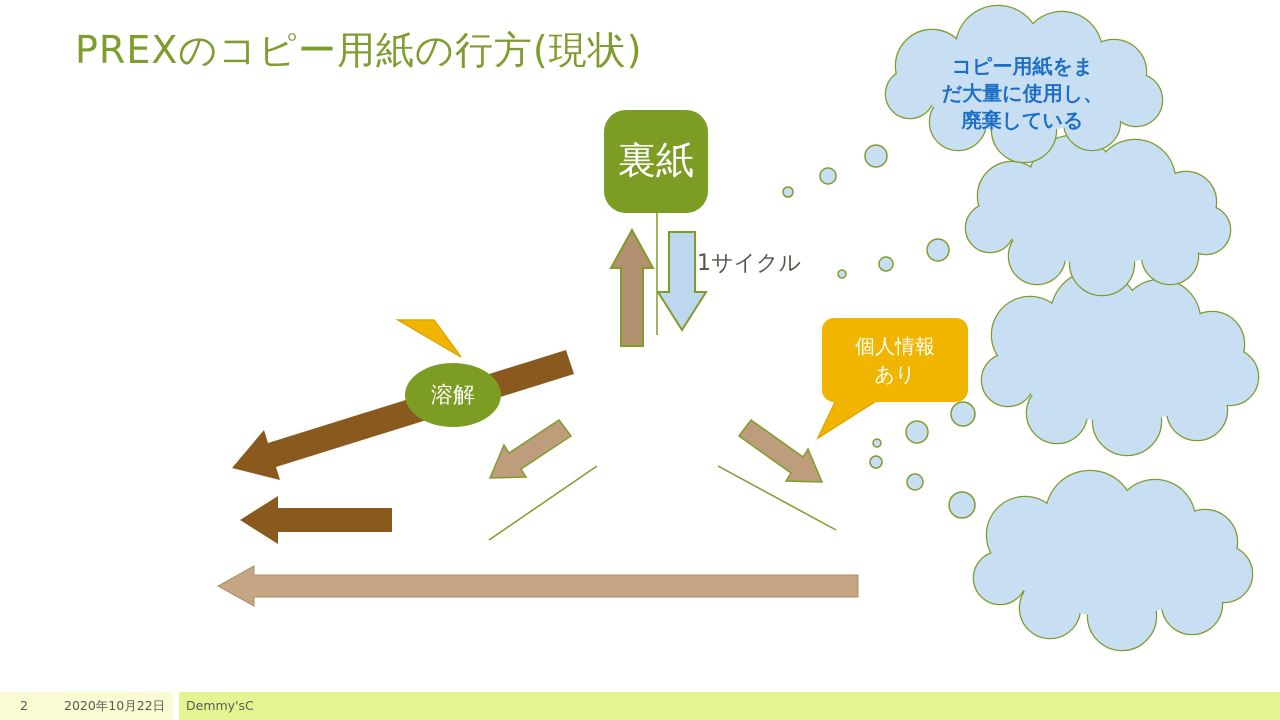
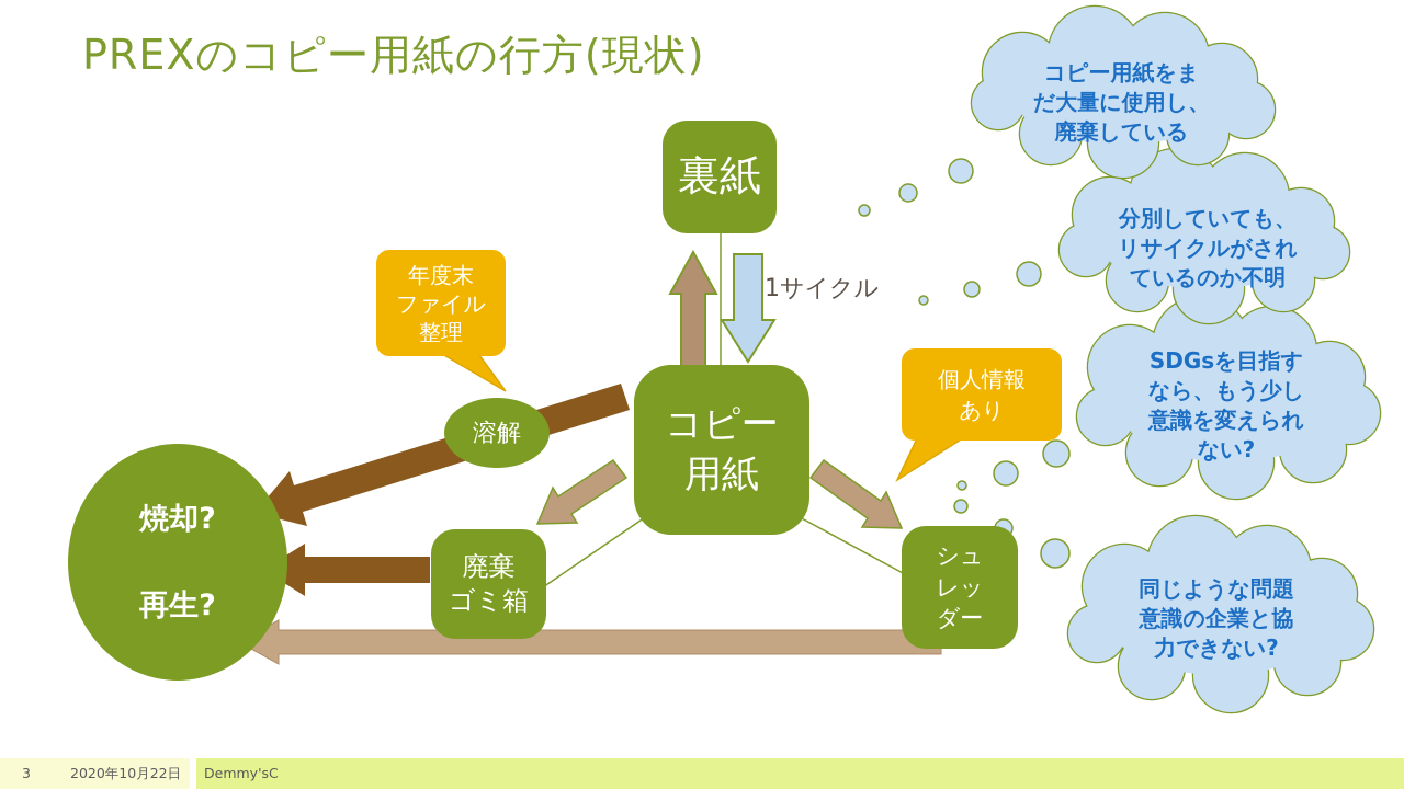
  PREXのコピー用紙の行方(現状)
+ 焼却?
+ 再生?
  裏紙
+ コピー
+ 用紙
+ 廃棄
+ ゴミ箱
+ シュ
+ レッ
+ ダー
  溶解
  1サイクル
+ 年度末
+ ファイル
+ 整理
  個人情報
  あり
  コピー用紙をま
  だ大量に使用し、
  廃棄している
+ 分別していても、
+ リサイクルがされ
+ ているのか不明
+ SDGsを目指す
+ なら、もう少し
+ 意識を変えられ
+ ない?
+ 同じような問題
+ 意識の企業と協
+ 力できない?
- 2
+ 3
  2020年10月22日
  Demmy'sC
